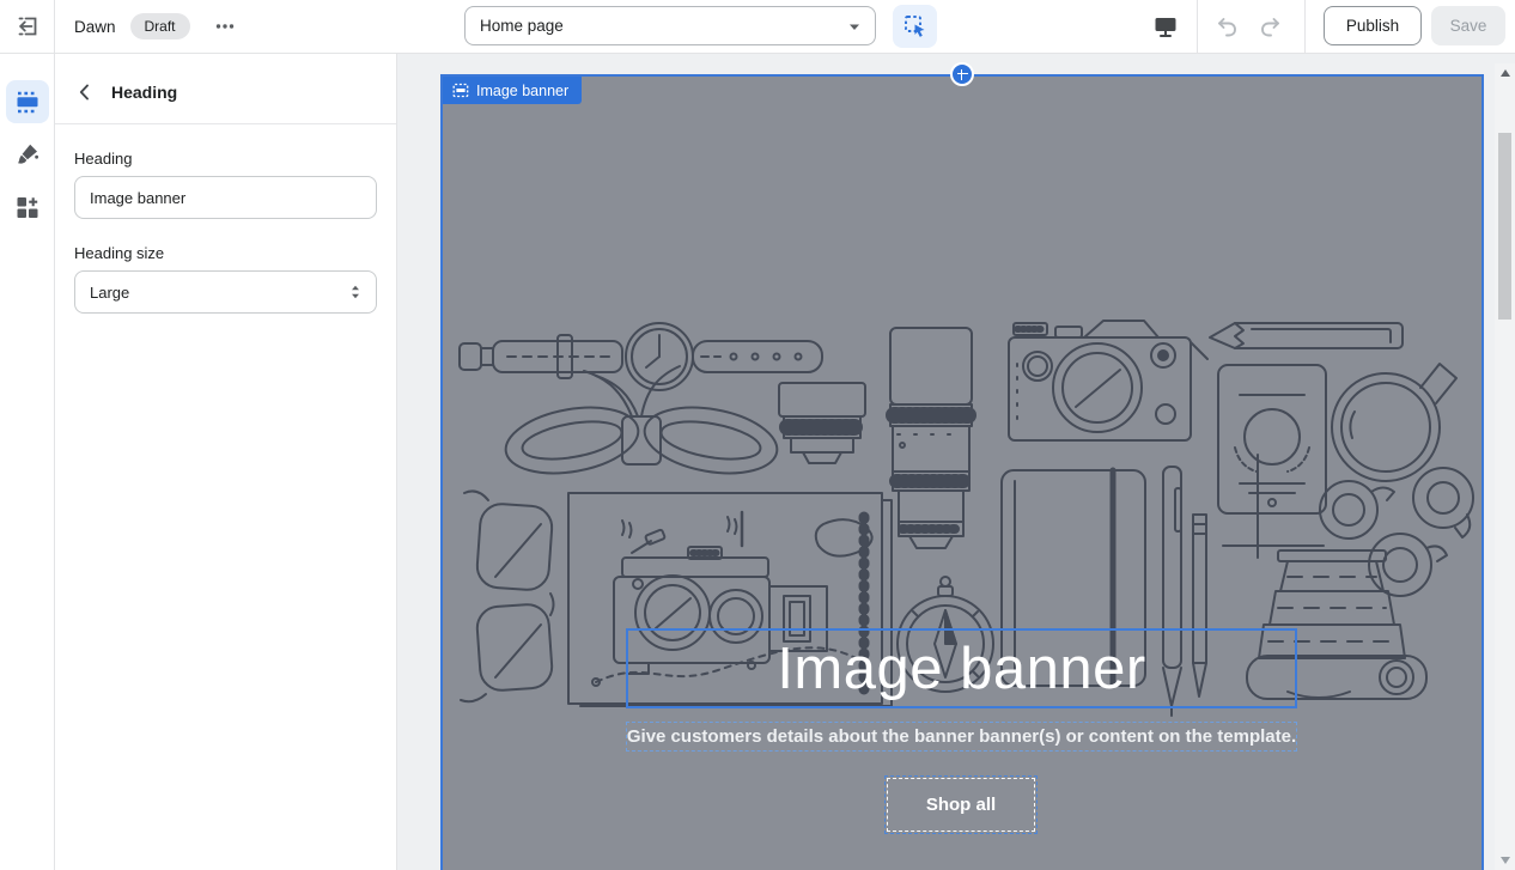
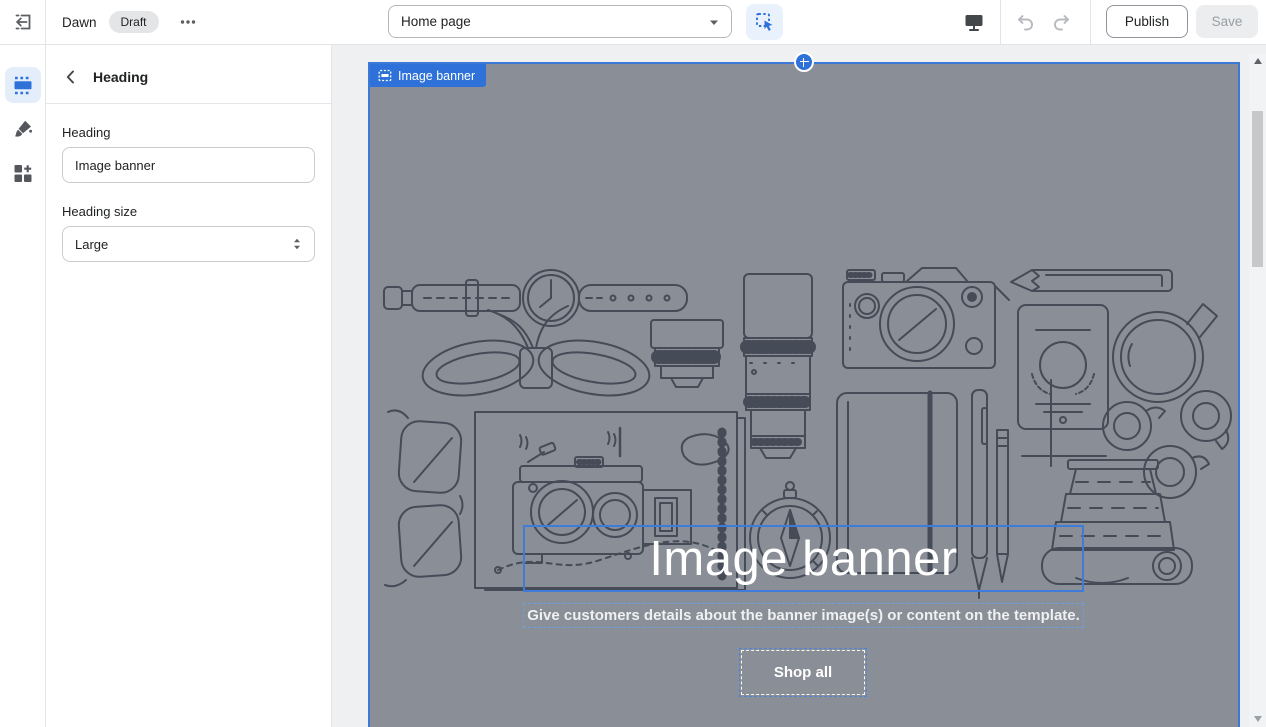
  Dawn
  Draft
  Home page
  Publish
  Save
  Heading
  Heading
  Image banner
  Heading size
  Large
  Image banner
  Image banner
- Give customers details about the banner banner(s) or content on the template.
+ Give customers details about the banner image(s) or content on the template.
  Shop all
